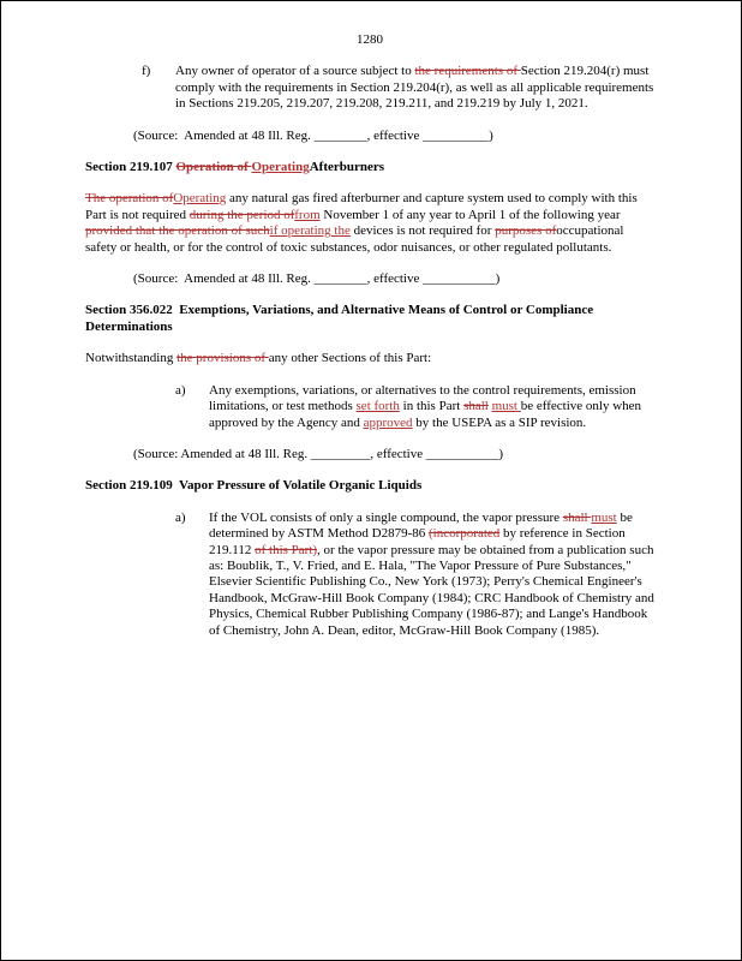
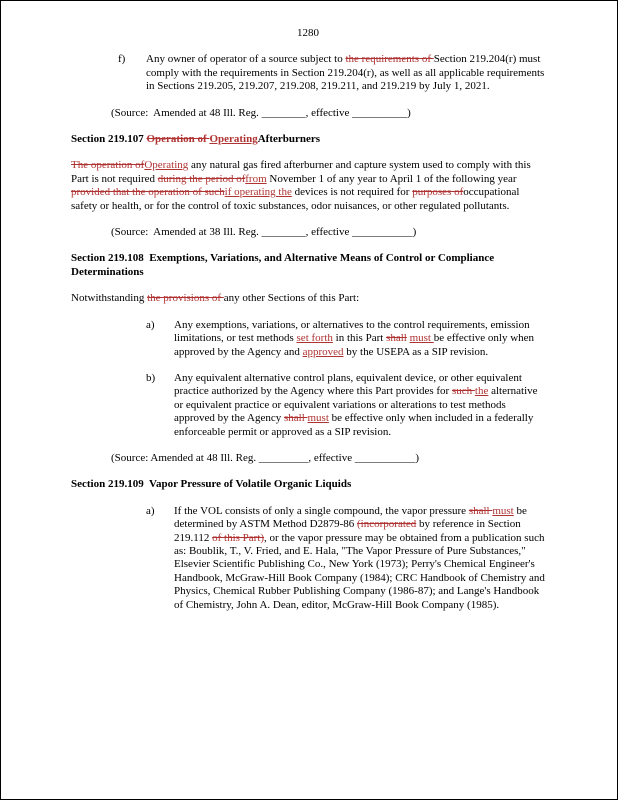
  1280
  f)
  Any owner of operator of a source subject to the requirements of Section 219.204(r) must comply with the requirements in Section 219.204(r), as well as all applicable requirements in Sections 219.205, 219.207, 219.208, 219.211, and 219.219 by July 1, 2021.
  (Source: Amended at 48 Ill. Reg. ________, effective __________)
  Section 219.107 Operation of OperatingAfterburners
  The operation ofOperating any natural gas fired afterburner and capture system used to comply with this Part is not required during the period offrom November 1 of any year to April 1 of the following year provided that the operation of suchif operating the devices is not required for purposes ofoccupational safety or health, or for the control of toxic substances, odor nuisances, or other regulated pollutants.
- (Source: Amended at 48 Ill. Reg. ________, effective ___________)
+ (Source: Amended at 38 Ill. Reg. ________, effective ___________)
- Section 356.022 Exemptions, Variations, and Alternative Means of Control or Compliance Determinations
+ Section 219.108 Exemptions, Variations, and Alternative Means of Control or Compliance Determinations
  Notwithstanding the provisions of any other Sections of this Part:
  a)
  Any exemptions, variations, or alternatives to the control requirements, emission limitations, or test methods set forth in this Part shall must be effective only when approved by the Agency and approved by the USEPA as a SIP revision.
+ b)
+ Any equivalent alternative control plans, equivalent device, or other equivalent practice authorized by the Agency where this Part provides for such the alternative or equivalent practice or equivalent variations or alterations to test methods approved by the Agency shall must be effective only when included in a federally enforceable permit or approved as a SIP revision.
  (Source: Amended at 48 Ill. Reg. _________, effective ___________)
  Section 219.109 Vapor Pressure of Volatile Organic Liquids
  a)
  If the VOL consists of only a single compound, the vapor pressure shall must be determined by ASTM Method D2879-86 (incorporated by reference in Section 219.112 of this Part), or the vapor pressure may be obtained from a publication such as: Boublik, T., V. Fried, and E. Hala, "The Vapor Pressure of Pure Substances," Elsevier Scientific Publishing Co., New York (1973); Perry's Chemical Engineer's Handbook, McGraw-Hill Book Company (1984); CRC Handbook of Chemistry and Physics, Chemical Rubber Publishing Company (1986-87); and Lange's Handbook of Chemistry, John A. Dean, editor, McGraw-Hill Book Company (1985).
